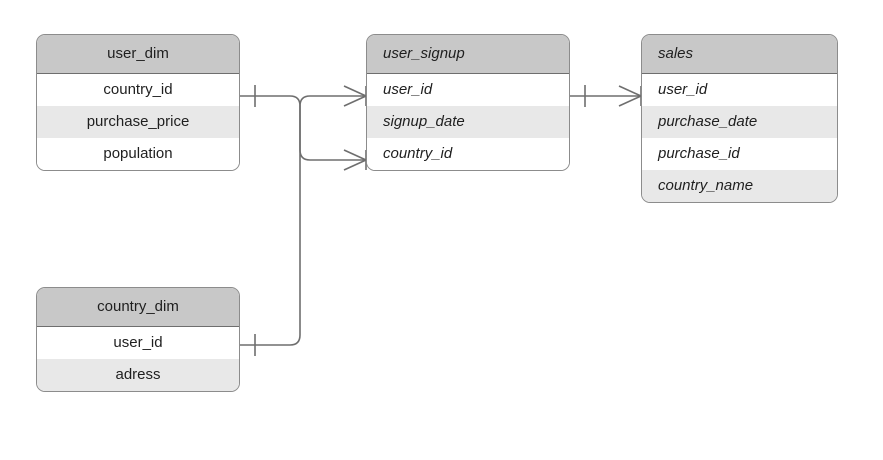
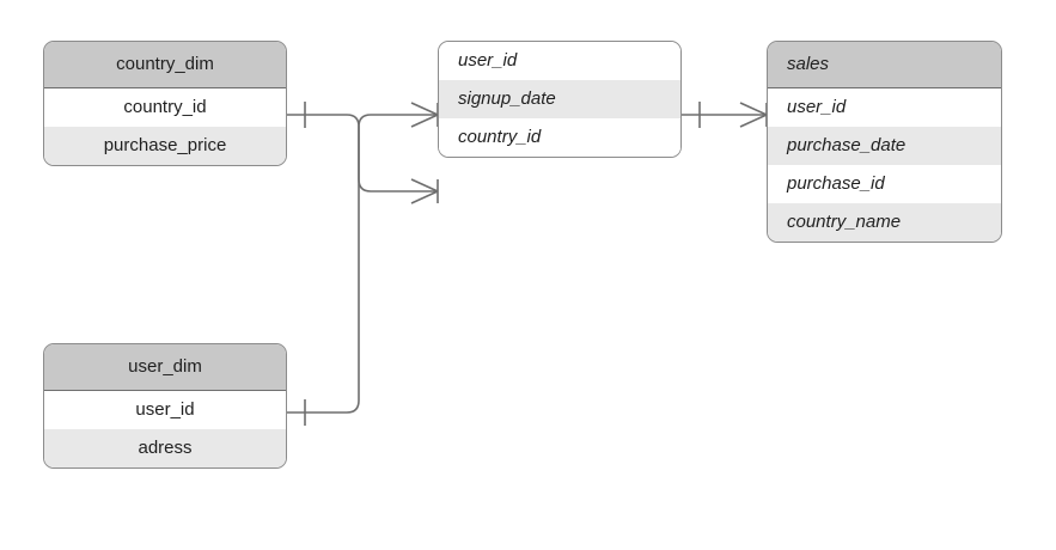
- user_dim
+ country_dim
  country_id
  purchase_price
- population
- user_signup
  user_id
  signup_date
  country_id
  sales
  user_id
  purchase_date
  purchase_id
  country_name
- country_dim
+ user_dim
  user_id
  adress
